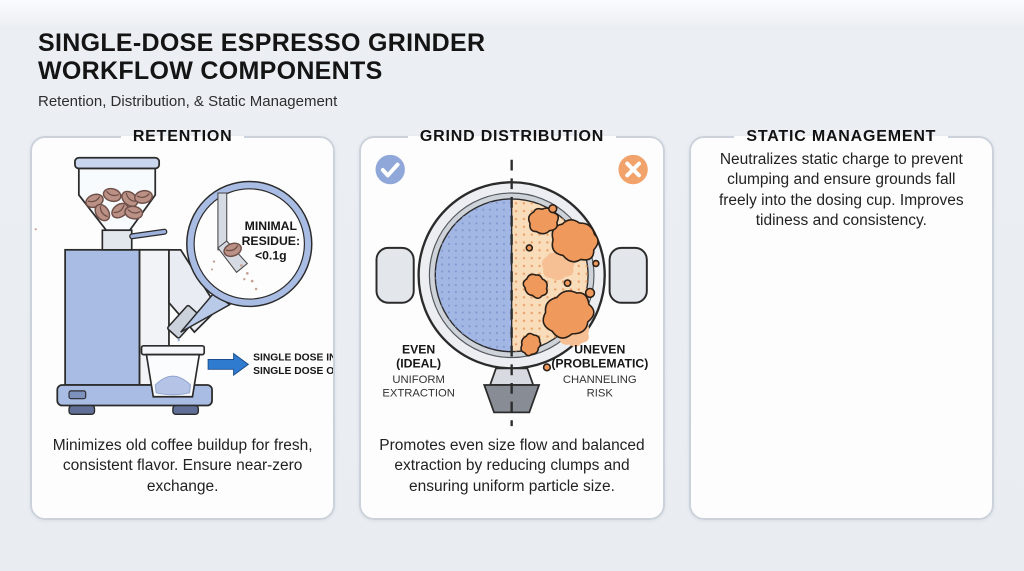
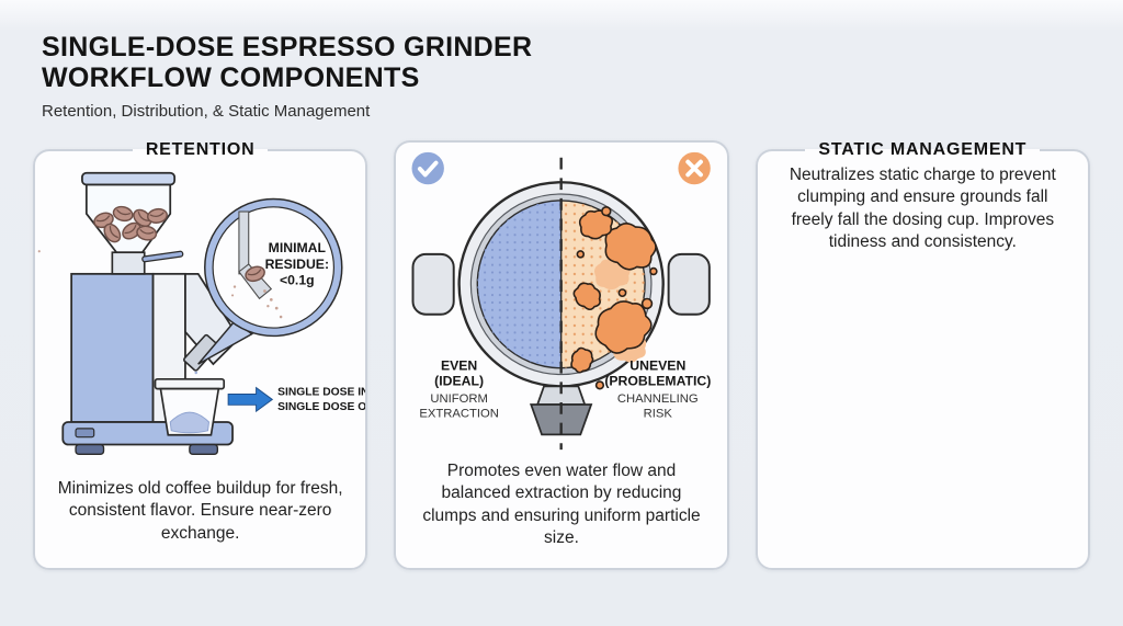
  SINGLE-DOSE ESPRESSO GRINDER
  WORKFLOW COMPONENTS
  Retention, Distribution, & Static Management
  RETENTION
  MINIMAL
  RESIDUE:
  <0.1g
  SINGLE DOSE IN
  SINGLE DOSE O
  Minimizes old coffee buildup for fresh, consistent flavor. Ensure near-zero exchange.
- GRIND DISTRIBUTION
  EVEN
  (IDEAL)
  UNIFORM
  EXTRACTION
  UNEVEN
  (PROBLEMATIC)
  CHANNELING
  RISK
- Promotes even size flow and balanced extraction by reducing clumps and ensuring uniform particle size.
+ Promotes even water flow and balanced extraction by reducing clumps and ensuring uniform particle size.
  STATIC MANAGEMENT
- Neutralizes static charge to prevent clumping and ensure grounds fall freely into the dosing cup. Improves tidiness and consistency.
+ Neutralizes static charge to prevent clumping and ensure grounds fall freely fall the dosing cup. Improves tidiness and consistency.
